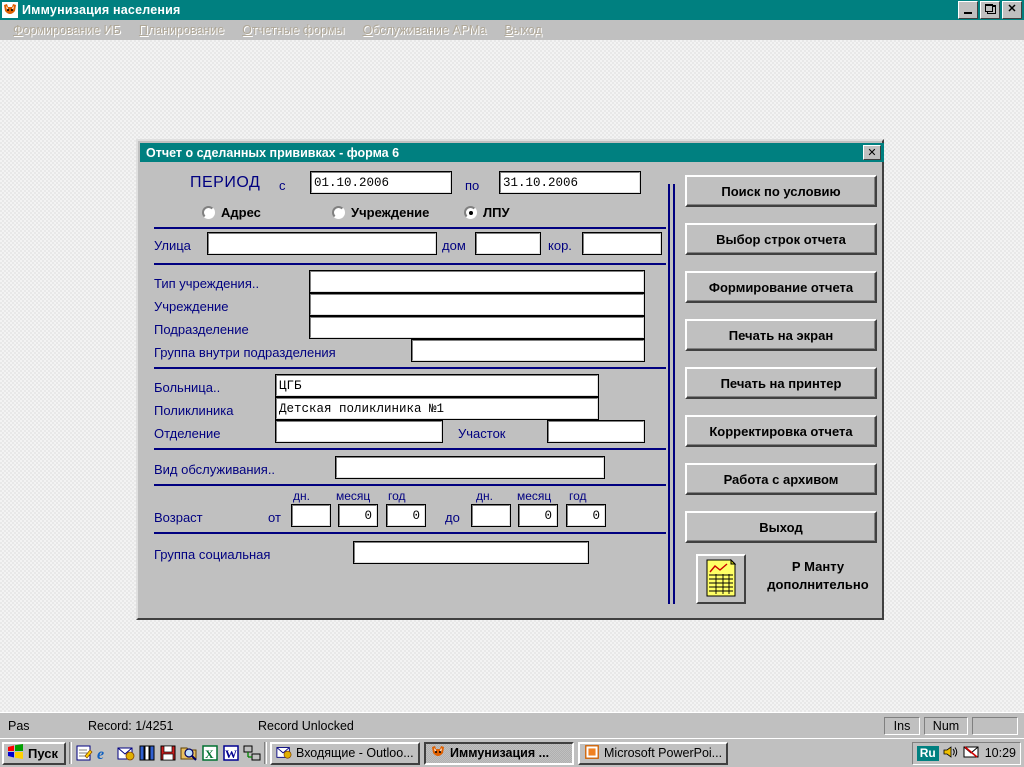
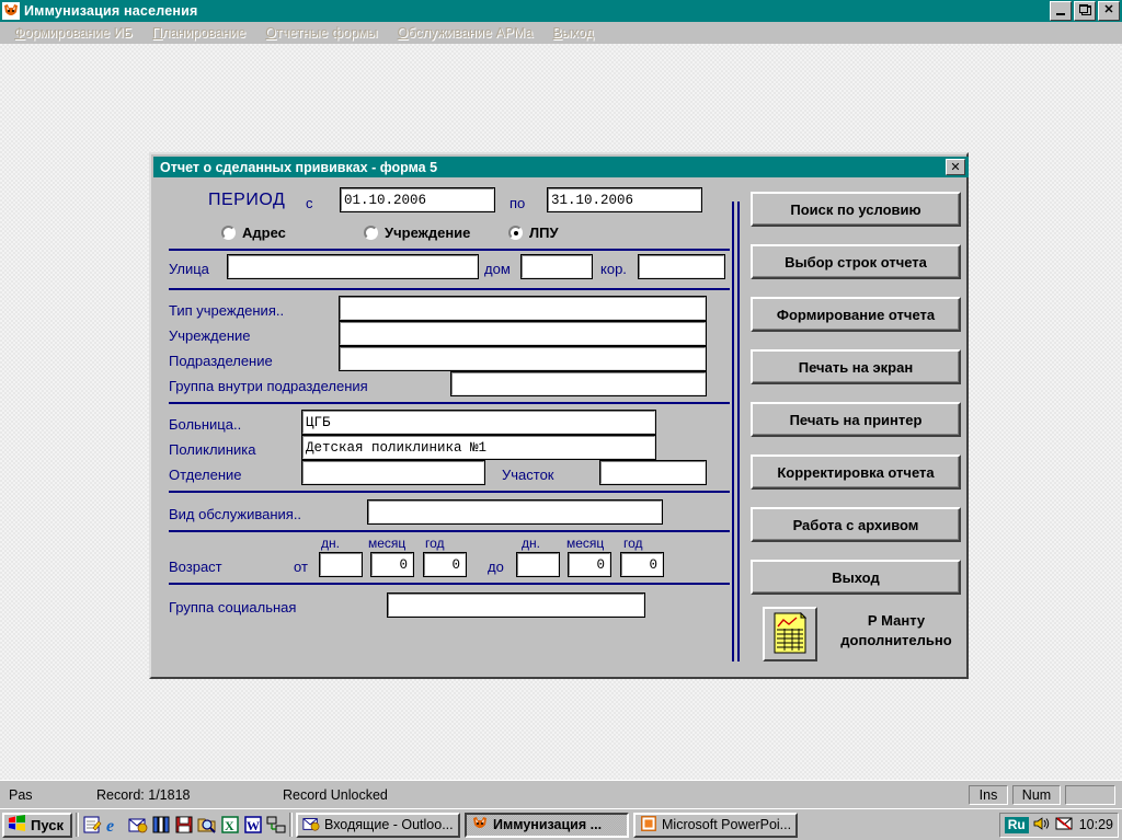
  Иммунизация населения
  ✕
  Формирование ИБ
  Планирование
  Отчетные формы
  Обслуживание АРМа
  Выход
- Отчет о сделанных прививках - форма 6
+ Отчет о сделанных прививках - форма 5
  ✕
  ПЕРИОД
  с
  01.10.2006
  по
  31.10.2006
  Адрес
  Учреждение
  ЛПУ
  Улица
  дом
  кор.
  Тип учреждения..
  Учреждение
  Подразделение
  Группа внутри подразделения
  Больница..
  ЦГБ
  Поликлиника
  Детская поликлиника №1
  Отделение
  Участок
  Вид обслуживания..
  дн.
  месяц
  год
  дн.
  месяц
  год
  Возраст
  от
  0
  0
  до
  0
  0
  Группа социальная
  Поиск по условию
  Выбор строк отчета
  Формирование отчета
  Печать на экран
  Печать на принтер
  Корректировка отчета
  Работа с архивом
  Выход
  Р Манту
  дополнительно
  Pas
- Record: 1/4251
+ Record: 1/1818
  Record Unlocked
  Ins
  Num
  Пуск
  e
  X
  W
  Входящие - Outloo...
  Иммунизация ...
  Microsoft PowerPoi...
  Ru
  10:29
